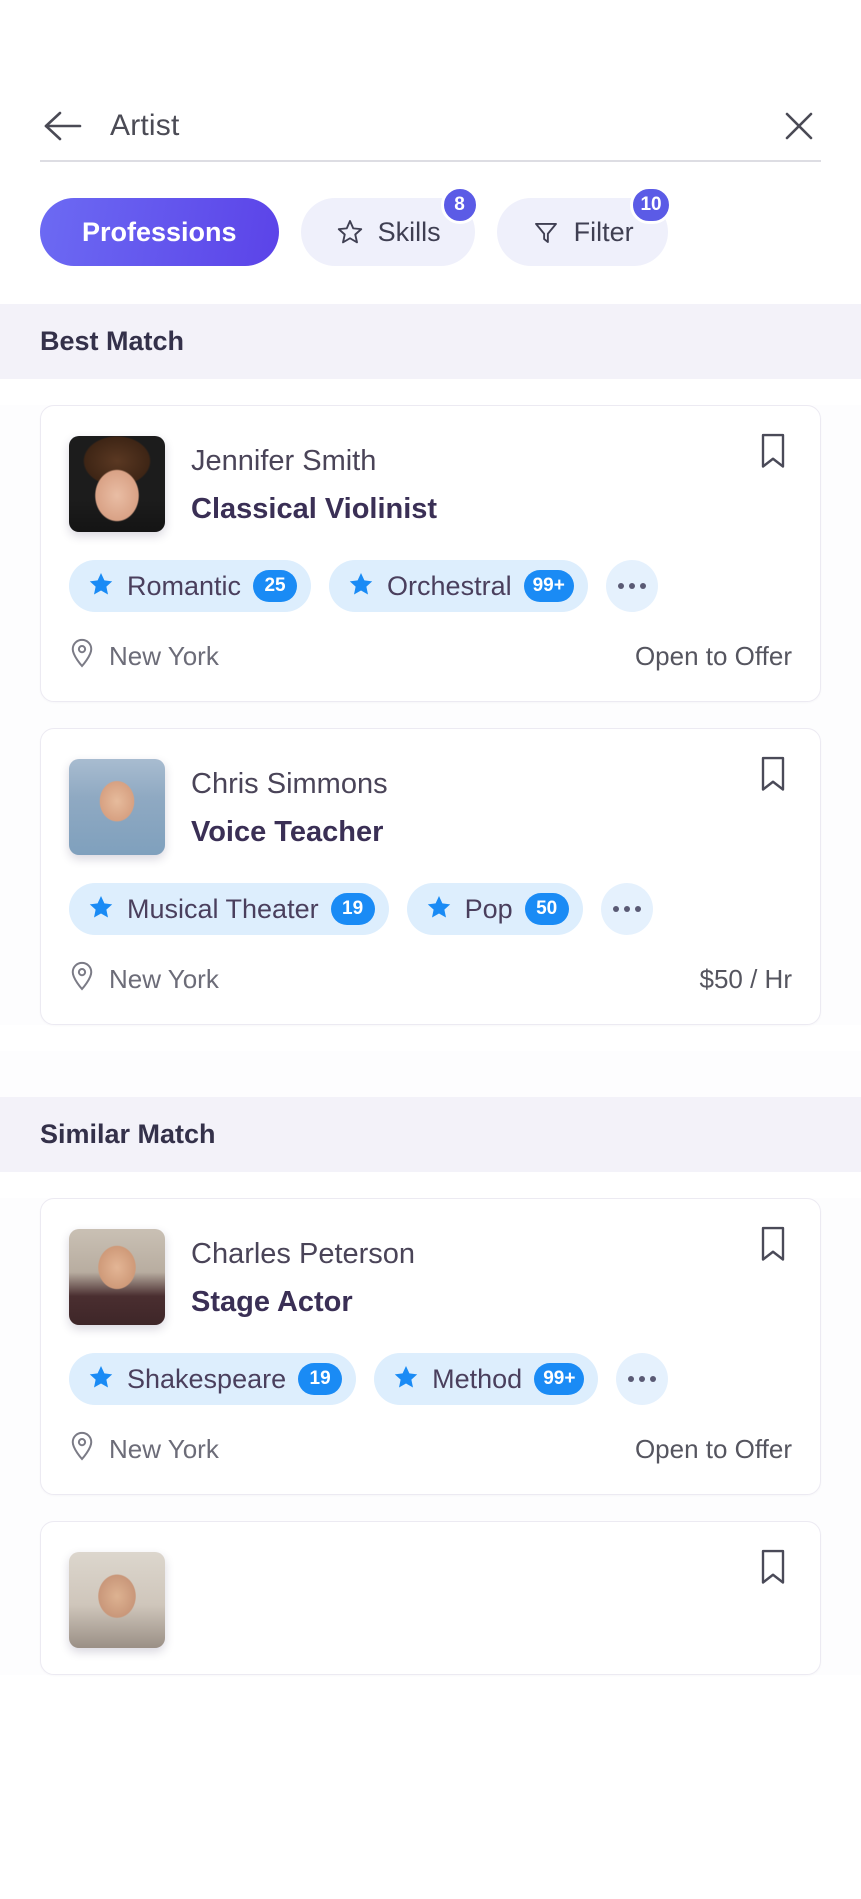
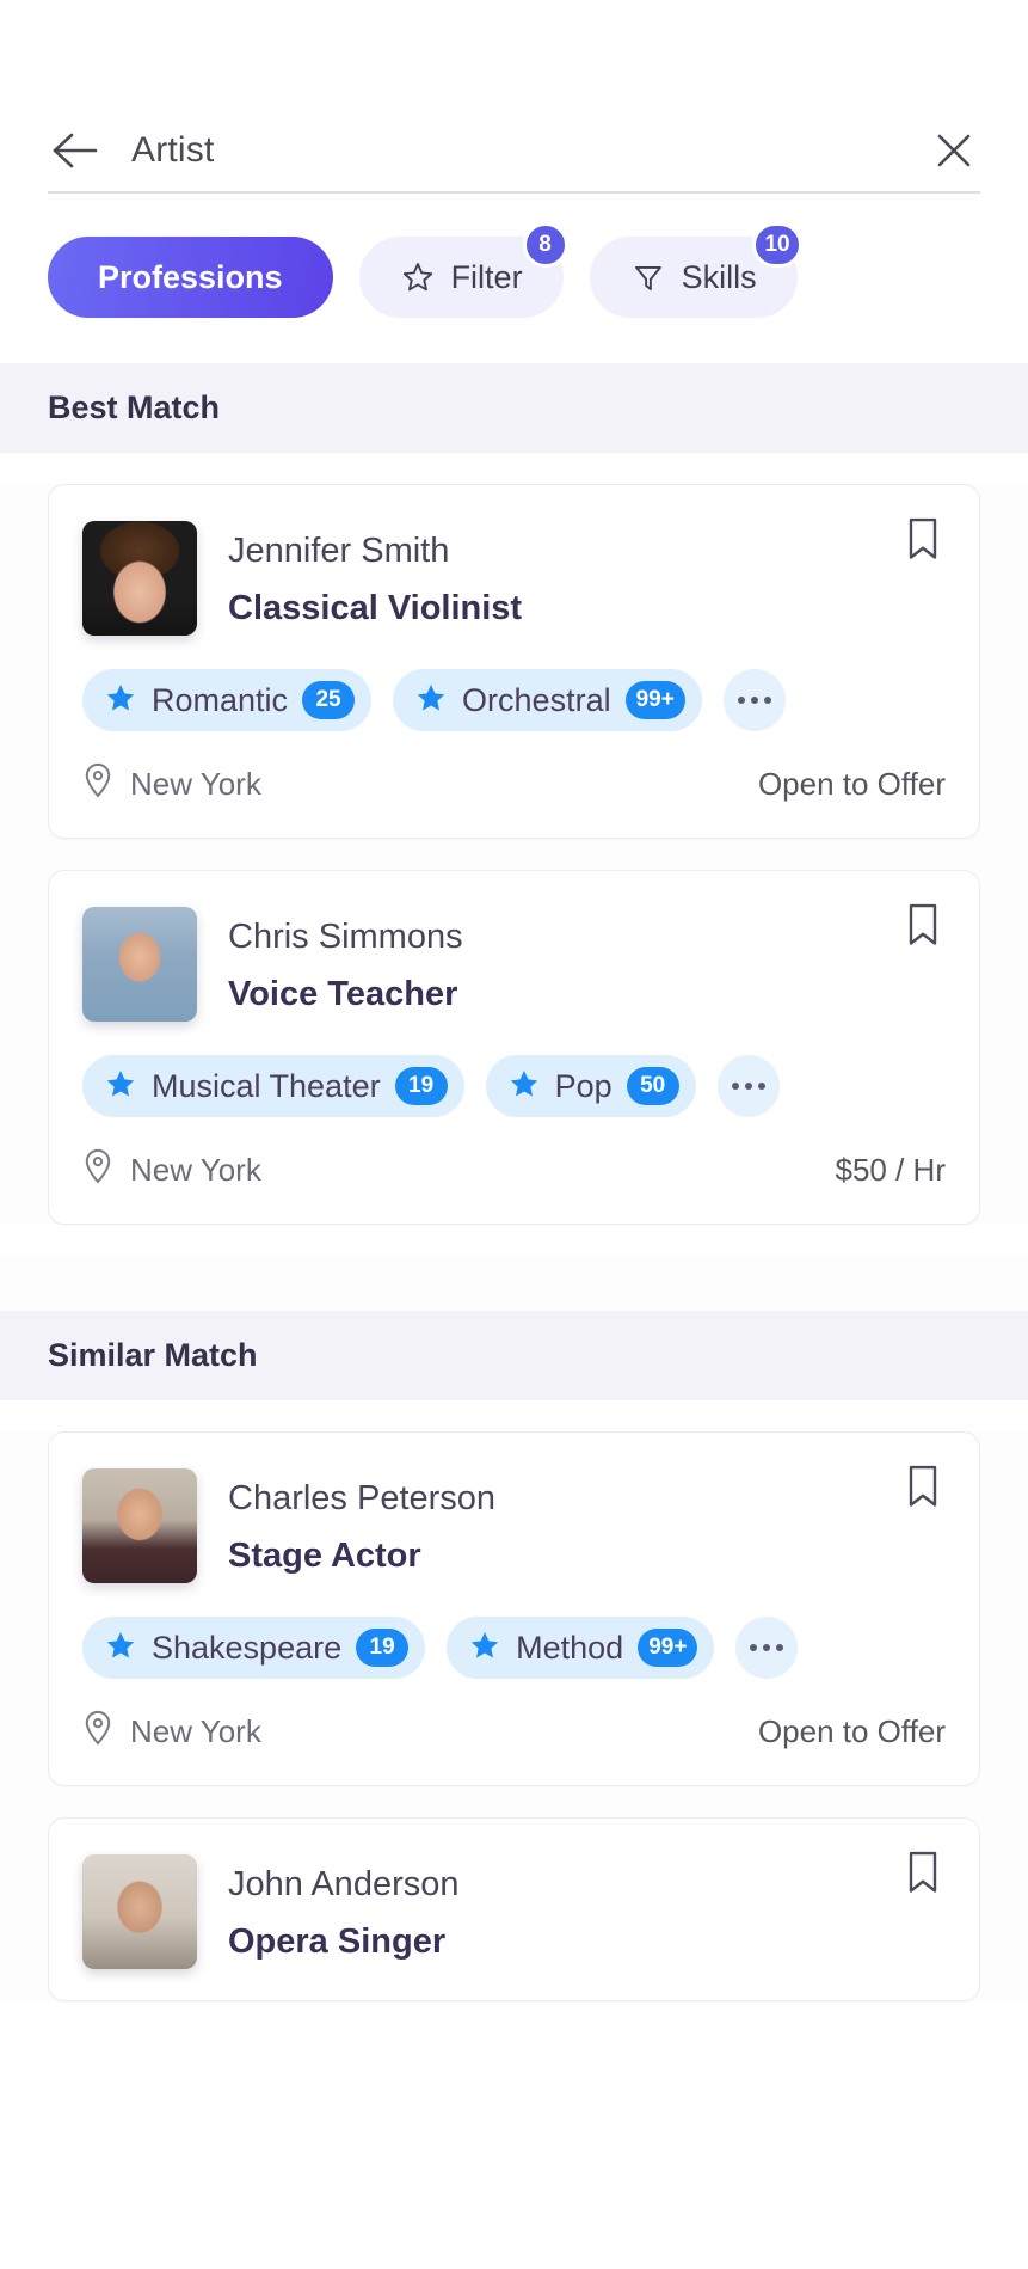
  Artist
  Professions
- Skills
+ Filter
  8
- Filter
+ Skills
  10
  Best Match
  Jennifer Smith
  Classical Violinist
  Romantic
  25
  Orchestral
  99+
  New York
  Open to Offer
  Chris Simmons
  Voice Teacher
  Musical Theater
  19
  Pop
  50
  New York
  $50 / Hr
  Similar Match
  Charles Peterson
  Stage Actor
  Shakespeare
  19
  Method
  99+
  New York
  Open to Offer
+ John Anderson
+ Opera Singer
